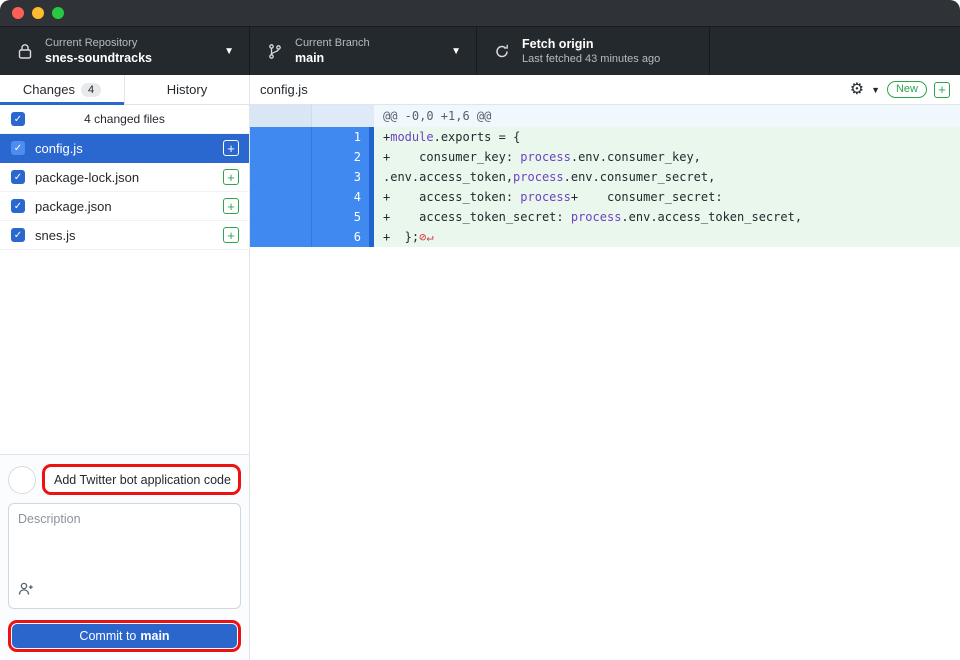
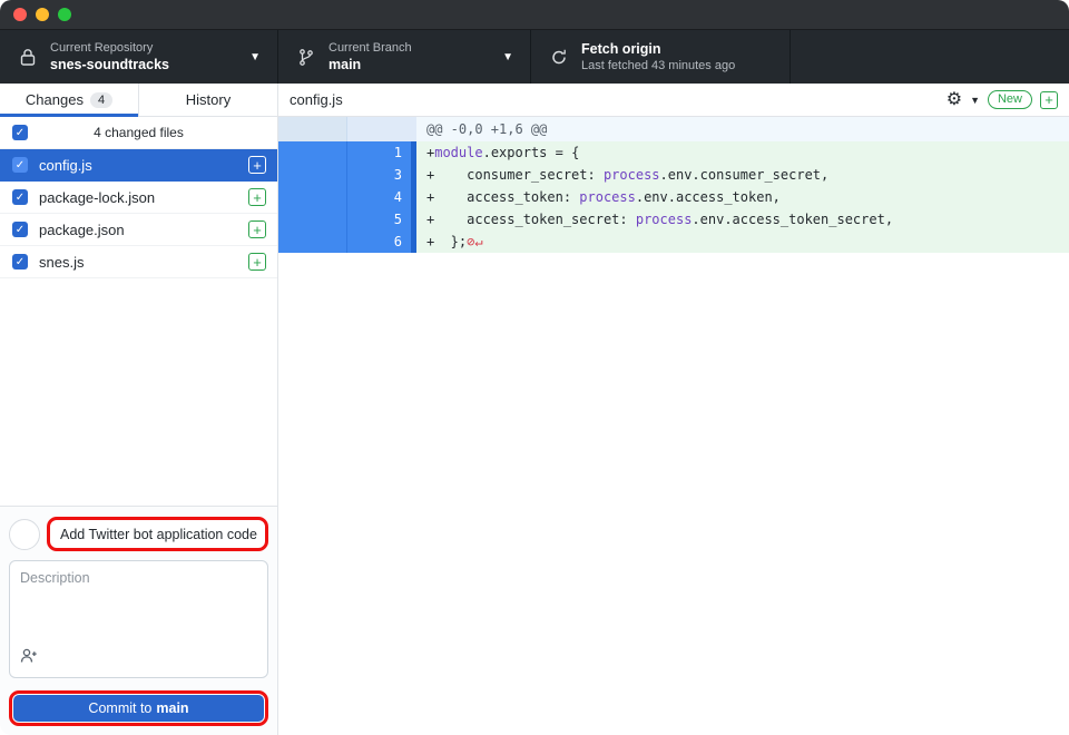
  Current Repository
  snes-soundtracks
  ▼
  Current Branch
  main
  ▼
  Fetch origin
  Last fetched 43 minutes ago
  Changes
  4
  History
  ✓
  4 changed files
  ✓
  config.js
  +
  ✓
  package-lock.json
  +
  ✓
  package.json
  +
  ✓
  snes.js
  +
  Add Twitter bot application code
  Description
  Commit to
  main
  config.js
  ⚙
  ▼
  New
  +
  @@ -0,0 +1,6 @@
  1
  +module.exports = {
- 2
- + consumer_key: process.env.consumer_key,
  3
- .env.access_token,process.env.consumer_secret,
+ + consumer_secret: process.env.consumer_secret,
  4
- + access_token: process+ consumer_secret:
+ + access_token: process.env.access_token,
  5
  + access_token_secret: process.env.access_token_secret,
  6
  + };⊘↵
